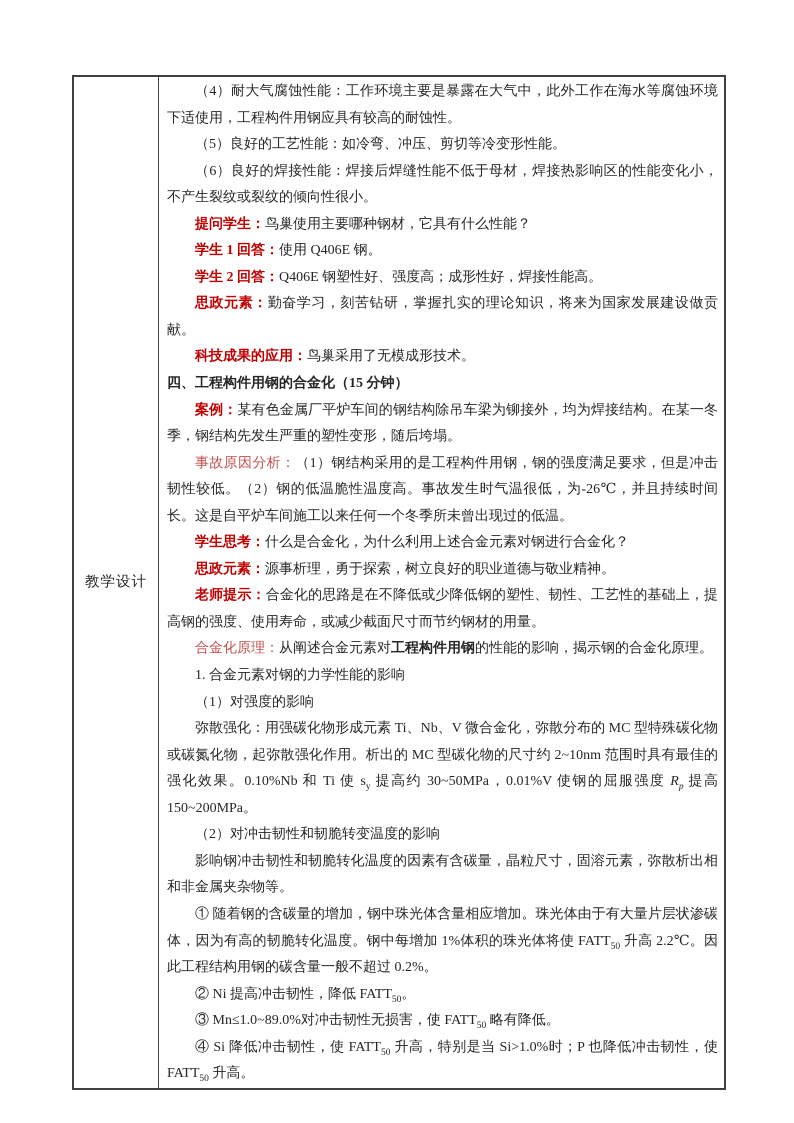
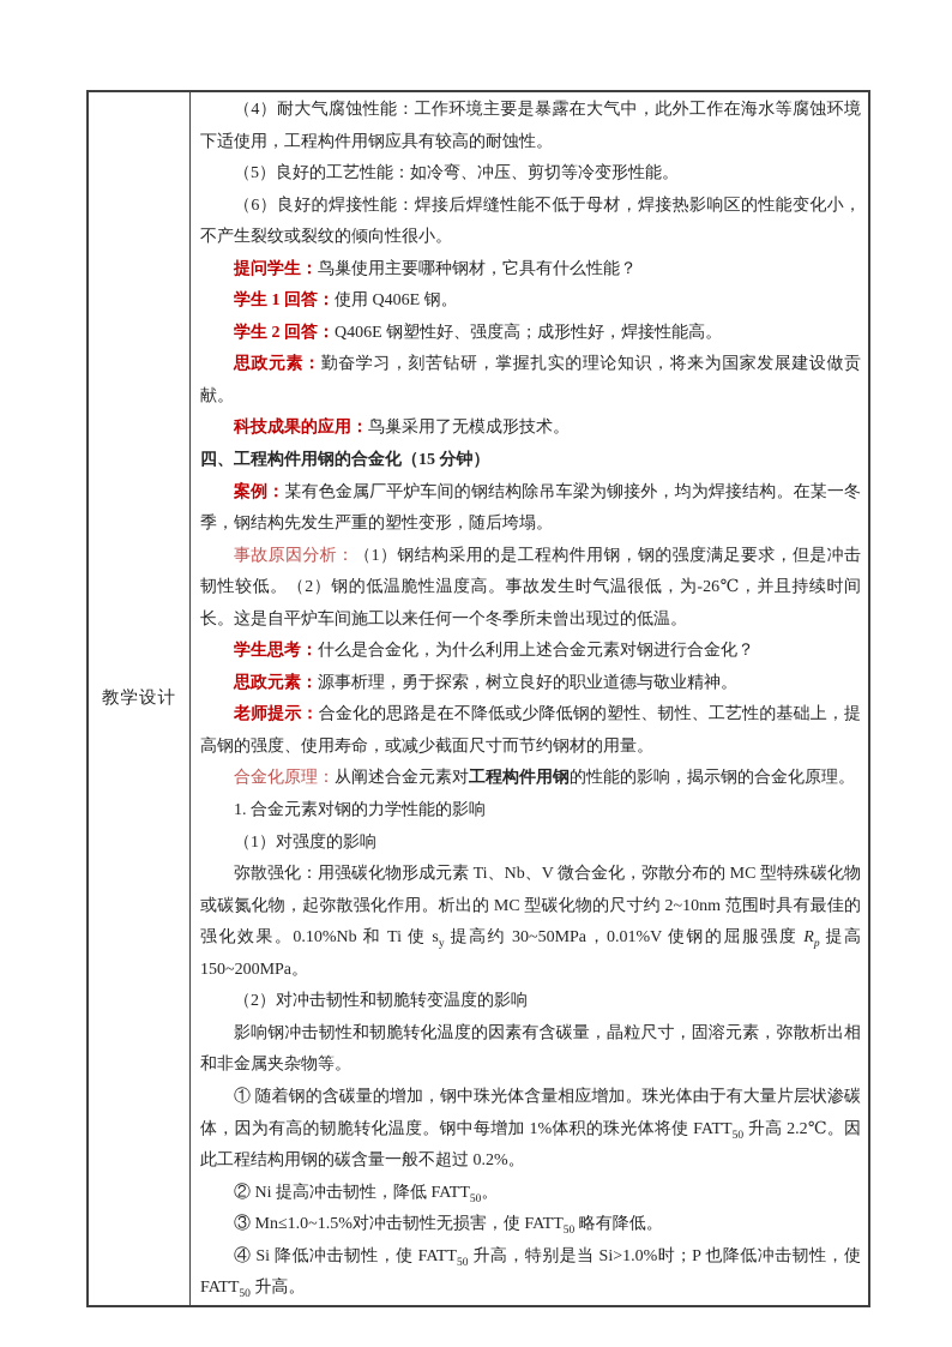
- 教学设计	（4）耐大气腐蚀性能：工作环境主要是暴露在大气中，此外工作在海水等腐蚀环境下适使用，工程构件用钢应具有较高的耐蚀性。（5）良好的工艺性能：如冷弯、冲压、剪切等冷变形性能。（6）良好的焊接性能：焊接后焊缝性能不低于母材，焊接热影响区的性能变化小，不产生裂纹或裂纹的倾向性很小。提问学生：鸟巢使用主要哪种钢材，它具有什么性能？学生 1 回答：使用 Q406E 钢。学生 2 回答：Q406E 钢塑性好、强度高；成形性好，焊接性能高。思政元素：勤奋学习，刻苦钻研，掌握扎实的理论知识，将来为国家发展建设做贡献。科技成果的应用：鸟巢采用了无模成形技术。四、工程构件用钢的合金化（15 分钟）案例：某有色金属厂平炉车间的钢结构除吊车梁为铆接外，均为焊接结构。在某一冬季，钢结构先发生严重的塑性变形，随后垮塌。事故原因分析：（1）钢结构采用的是工程构件用钢，钢的强度满足要求，但是冲击韧性较低。（2）钢的低温脆性温度高。事故发生时气温很低，为-26℃，并且持续时间长。这是自平炉车间施工以来任何一个冬季所未曾出现过的低温。学生思考：什么是合金化，为什么利用上述合金元素对钢进行合金化？思政元素：源事析理，勇于探索，树立良好的职业道德与敬业精神。老师提示：合金化的思路是在不降低或少降低钢的塑性、韧性、工艺性的基础上，提高钢的强度、使用寿命，或减少截面尺寸而节约钢材的用量。合金化原理：从阐述合金元素对工程构件用钢的性能的影响，揭示钢的合金化原理。1. 合金元素对钢的力学性能的影响（1）对强度的影响弥散强化：用强碳化物形成元素 Ti、Nb、V 微合金化，弥散分布的 MC 型特殊碳化物或碳氮化物，起弥散强化作用。析出的 MC 型碳化物的尺寸约 2~10nm 范围时具有最佳的强化效果。0.10%Nb 和 Ti 使 sy 提高约 30~50MPa，0.01%V 使钢的屈服强度 Rp 提高 150~200MPa。（2）对冲击韧性和韧脆转变温度的影响影响钢冲击韧性和韧脆转化温度的因素有含碳量，晶粒尺寸，固溶元素，弥散析出相和非金属夹杂物等。① 随着钢的含碳量的增加，钢中珠光体含量相应增加。珠光体由于有大量片层状渗碳体，因为有高的韧脆转化温度。钢中每增加 1%体积的珠光体将使 FATT50 升高 2.2℃。因此工程结构用钢的碳含量一般不超过 0.2%。② Ni 提高冲击韧性，降低 FATT50。③ Mn≤1.0~89.0%对冲击韧性无损害，使 FATT50 略有降低。④ Si 降低冲击韧性，使 FATT50 升高，特别是当 Si>1.0%时；P 也降低冲击韧性，使 FATT50 升高。
+ 教学设计	（4）耐大气腐蚀性能：工作环境主要是暴露在大气中，此外工作在海水等腐蚀环境下适使用，工程构件用钢应具有较高的耐蚀性。（5）良好的工艺性能：如冷弯、冲压、剪切等冷变形性能。（6）良好的焊接性能：焊接后焊缝性能不低于母材，焊接热影响区的性能变化小，不产生裂纹或裂纹的倾向性很小。提问学生：鸟巢使用主要哪种钢材，它具有什么性能？学生 1 回答：使用 Q406E 钢。学生 2 回答：Q406E 钢塑性好、强度高；成形性好，焊接性能高。思政元素：勤奋学习，刻苦钻研，掌握扎实的理论知识，将来为国家发展建设做贡献。科技成果的应用：鸟巢采用了无模成形技术。四、工程构件用钢的合金化（15 分钟）案例：某有色金属厂平炉车间的钢结构除吊车梁为铆接外，均为焊接结构。在某一冬季，钢结构先发生严重的塑性变形，随后垮塌。事故原因分析：（1）钢结构采用的是工程构件用钢，钢的强度满足要求，但是冲击韧性较低。（2）钢的低温脆性温度高。事故发生时气温很低，为-26℃，并且持续时间长。这是自平炉车间施工以来任何一个冬季所未曾出现过的低温。学生思考：什么是合金化，为什么利用上述合金元素对钢进行合金化？思政元素：源事析理，勇于探索，树立良好的职业道德与敬业精神。老师提示：合金化的思路是在不降低或少降低钢的塑性、韧性、工艺性的基础上，提高钢的强度、使用寿命，或减少截面尺寸而节约钢材的用量。合金化原理：从阐述合金元素对工程构件用钢的性能的影响，揭示钢的合金化原理。1. 合金元素对钢的力学性能的影响（1）对强度的影响弥散强化：用强碳化物形成元素 Ti、Nb、V 微合金化，弥散分布的 MC 型特殊碳化物或碳氮化物，起弥散强化作用。析出的 MC 型碳化物的尺寸约 2~10nm 范围时具有最佳的强化效果。0.10%Nb 和 Ti 使 sy 提高约 30~50MPa，0.01%V 使钢的屈服强度 Rp 提高 150~200MPa。（2）对冲击韧性和韧脆转变温度的影响影响钢冲击韧性和韧脆转化温度的因素有含碳量，晶粒尺寸，固溶元素，弥散析出相和非金属夹杂物等。① 随着钢的含碳量的增加，钢中珠光体含量相应增加。珠光体由于有大量片层状渗碳体，因为有高的韧脆转化温度。钢中每增加 1%体积的珠光体将使 FATT50 升高 2.2℃。因此工程结构用钢的碳含量一般不超过 0.2%。② Ni 提高冲击韧性，降低 FATT50。③ Mn≤1.0~1.5%对冲击韧性无损害，使 FATT50 略有降低。④ Si 降低冲击韧性，使 FATT50 升高，特别是当 Si>1.0%时；P 也降低冲击韧性，使 FATT50 升高。
